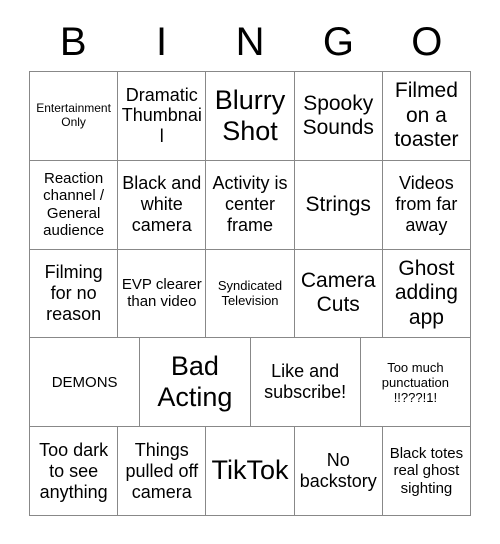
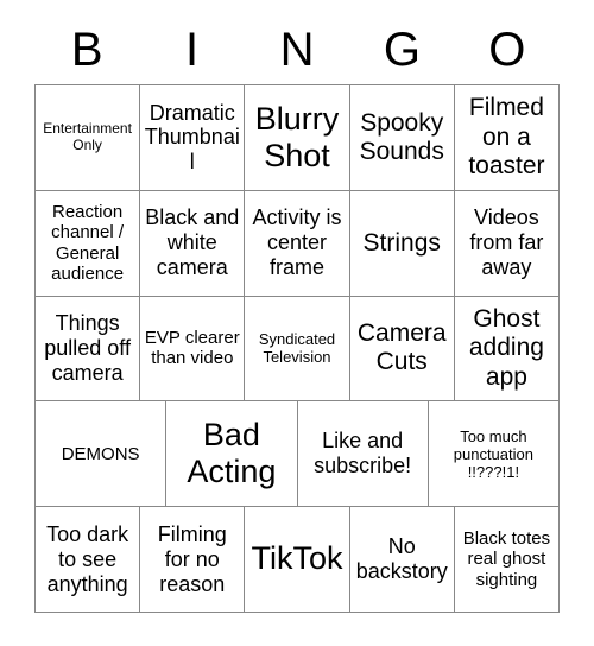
  B
  I
  N
  G
  O
  Entertainment Only
  Dramatic Thumbnail
  Blurry Shot
  Spooky Sounds
  Filmed on a toaster
  Reaction channel / General audience
  Black and white camera
  Activity is center frame
  Strings
  Videos from far away
- Filming for no reason
+ Things pulled off camera
  EVP clearer than video
  Syndicated Television
  Camera Cuts
  Ghost adding app
  DEMONS
  Bad Acting
  Like and subscribe!
  Too much punctuation !!???!1!
  Too dark to see anything
- Things pulled off camera
+ Filming for no reason
  TikTok
  No backstory
  Black totes real ghost sighting
